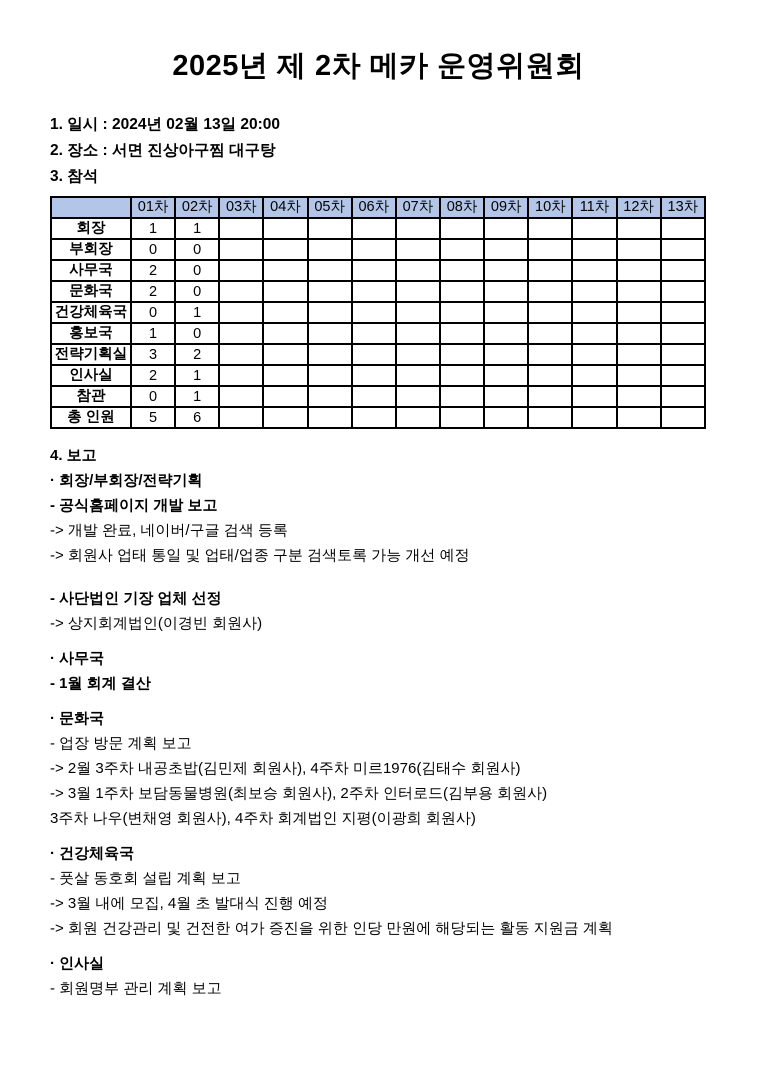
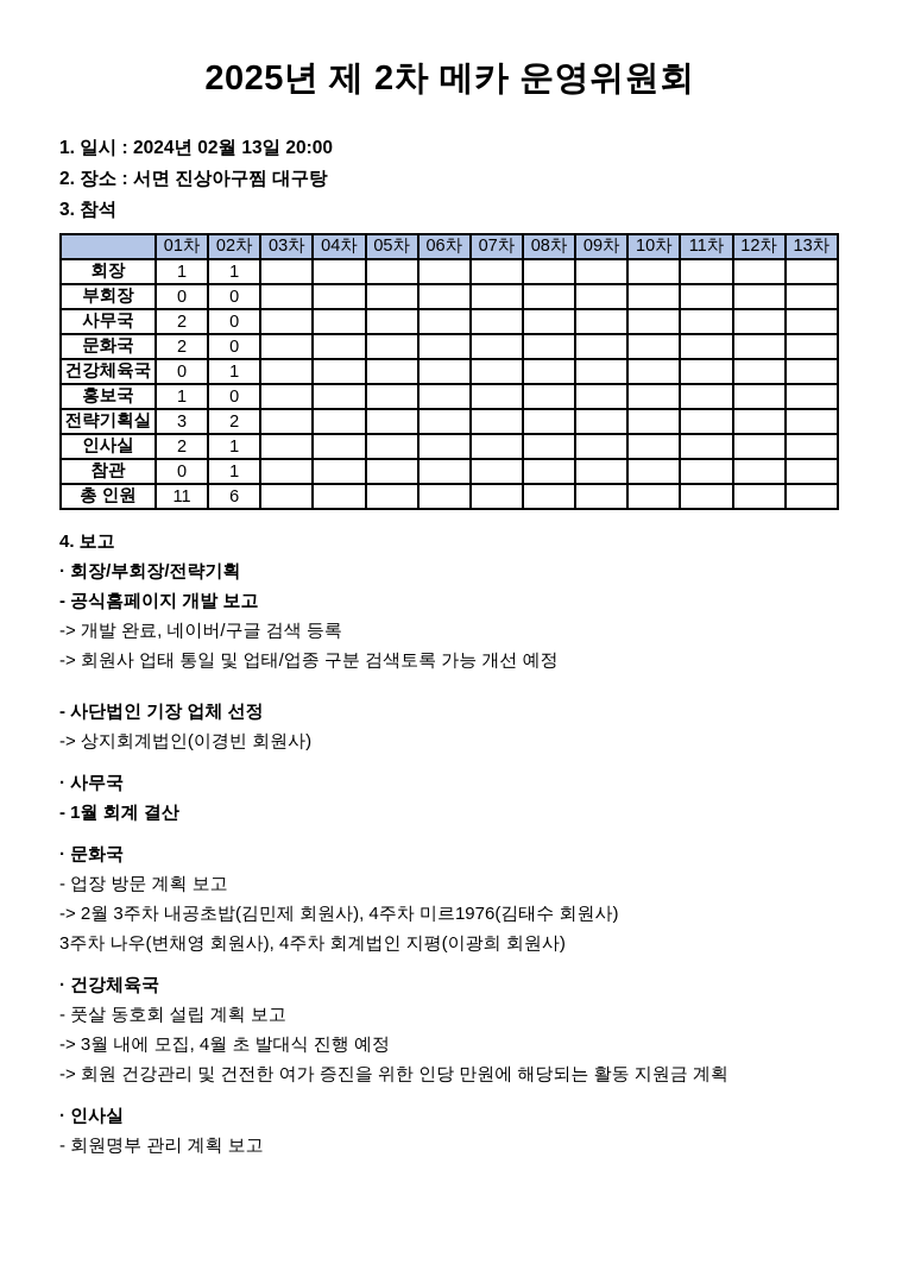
  2025년 제 2차 메카 운영위원회
  1. 일시 : 2024년 02월 13일 20:00
  2. 장소 : 서면 진상아구찜 대구탕
  3. 참석
  	01차	02차	03차	04차	05차	06차	07차	08차	09차	10차	11차	12차	13차
  회장	1	1
  부회장	0	0
  사무국	2	0
  문화국	2	0
  건강체육국	0	1
  홍보국	1	0
  전략기획실	3	2
  인사실	2	1
  참관	0	1
- 총 인원	5	6
+ 총 인원	11	6
  4. 보고
  · 회장/부회장/전략기획
  - 공식홈페이지 개발 보고
  -> 개발 완료, 네이버/구글 검색 등록
  -> 회원사 업태 통일 및 업태/업종 구분 검색토록 가능 개선 예정
  - 사단법인 기장 업체 선정
  -> 상지회계법인(이경빈 회원사)
  · 사무국
  - 1월 회계 결산
  · 문화국
  - 업장 방문 계획 보고
  -> 2월 3주차 내공초밥(김민제 회원사), 4주차 미르1976(김태수 회원사)
- -> 3월 1주차 보담동물병원(최보승 회원사), 2주차 인터로드(김부용 회원사)
  3주차 나우(변채영 회원사), 4주차 회계법인 지평(이광희 회원사)
  · 건강체육국
  - 풋살 동호회 설립 계획 보고
  -> 3월 내에 모집, 4월 초 발대식 진행 예정
  -> 회원 건강관리 및 건전한 여가 증진을 위한 인당 만원에 해당되는 활동 지원금 계획
  · 인사실
  - 회원명부 관리 계획 보고
